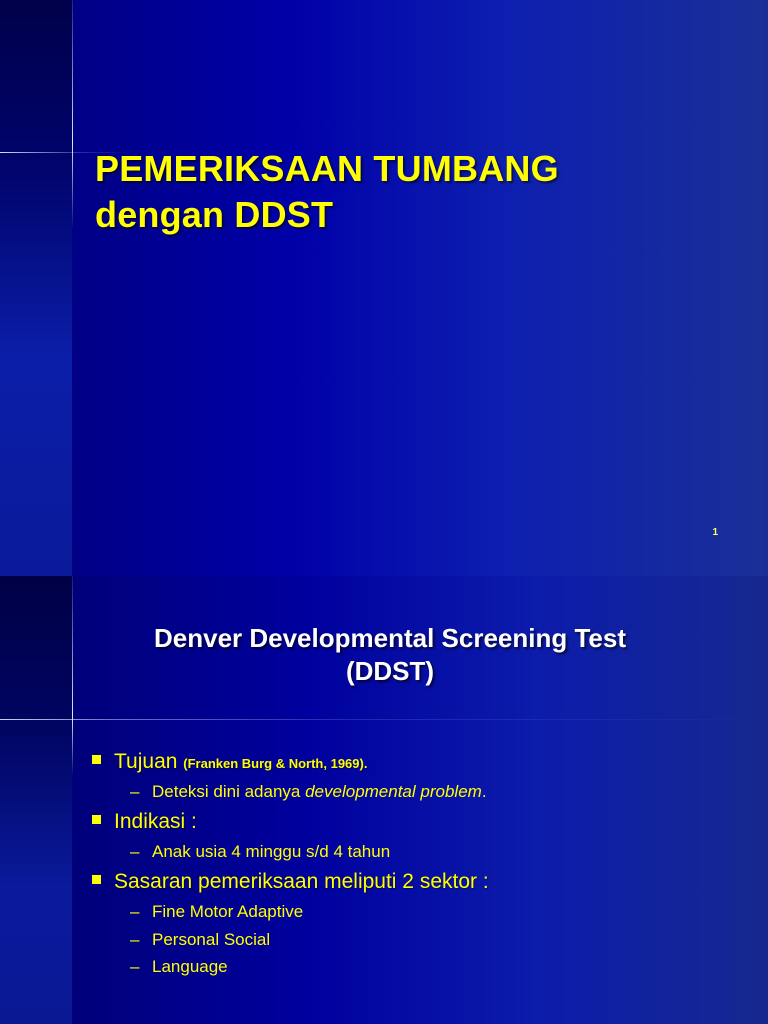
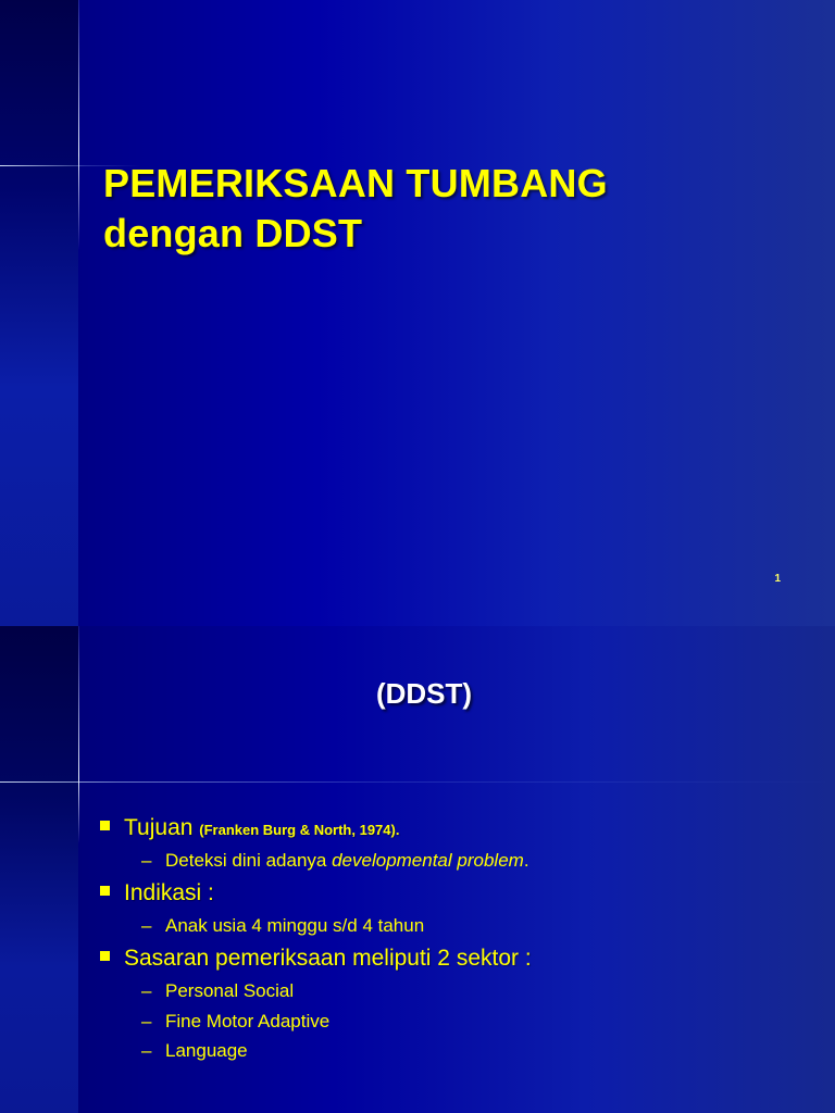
  PEMERIKSAAN TUMBANG
  dengan DDST
  1
- Denver Developmental Screening Test
  (DDST)
- Tujuan (Franken Burg & North, 1969).
+ Tujuan (Franken Burg & North, 1974).
  –
  Deteksi dini adanya developmental problem.
  Indikasi :
  –
  Anak usia 4 minggu s/d 4 tahun
  Sasaran pemeriksaan meliputi 2 sektor :
  –
- Fine Motor Adaptive
+ Personal Social
  –
- Personal Social
+ Fine Motor Adaptive
  –
  Language
